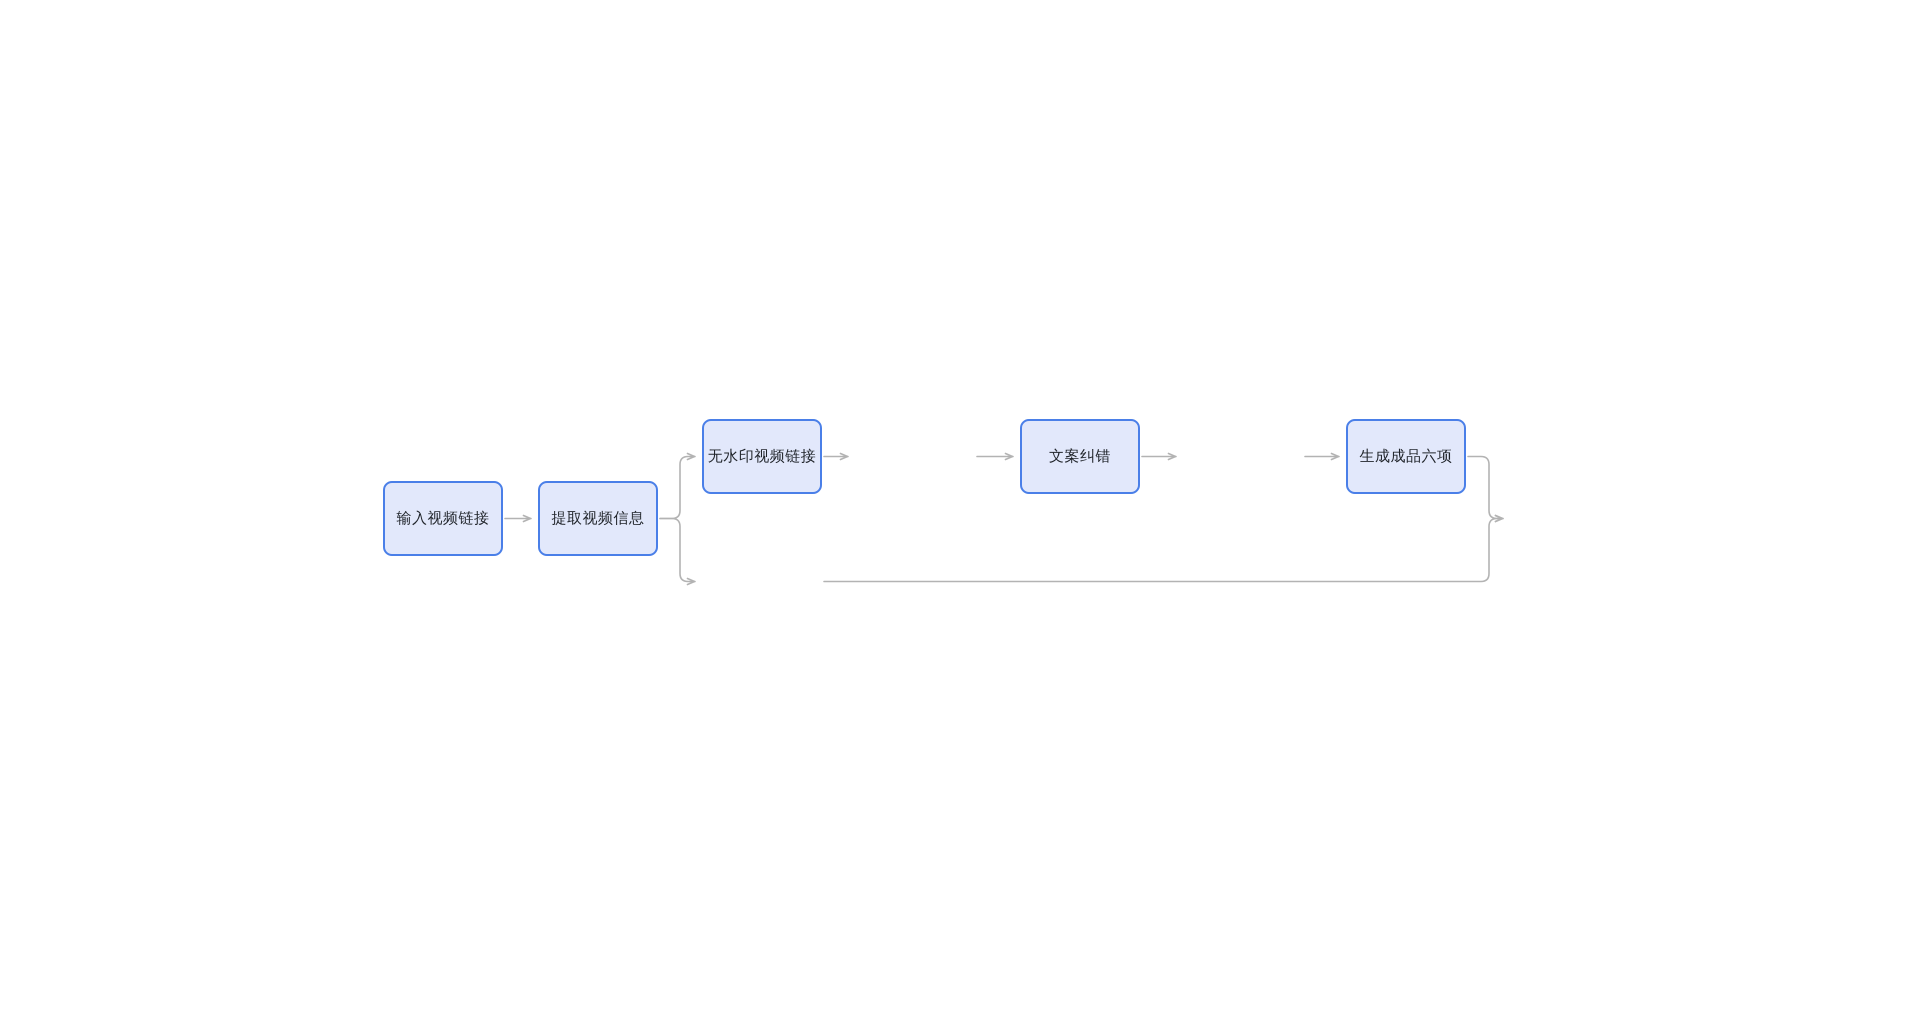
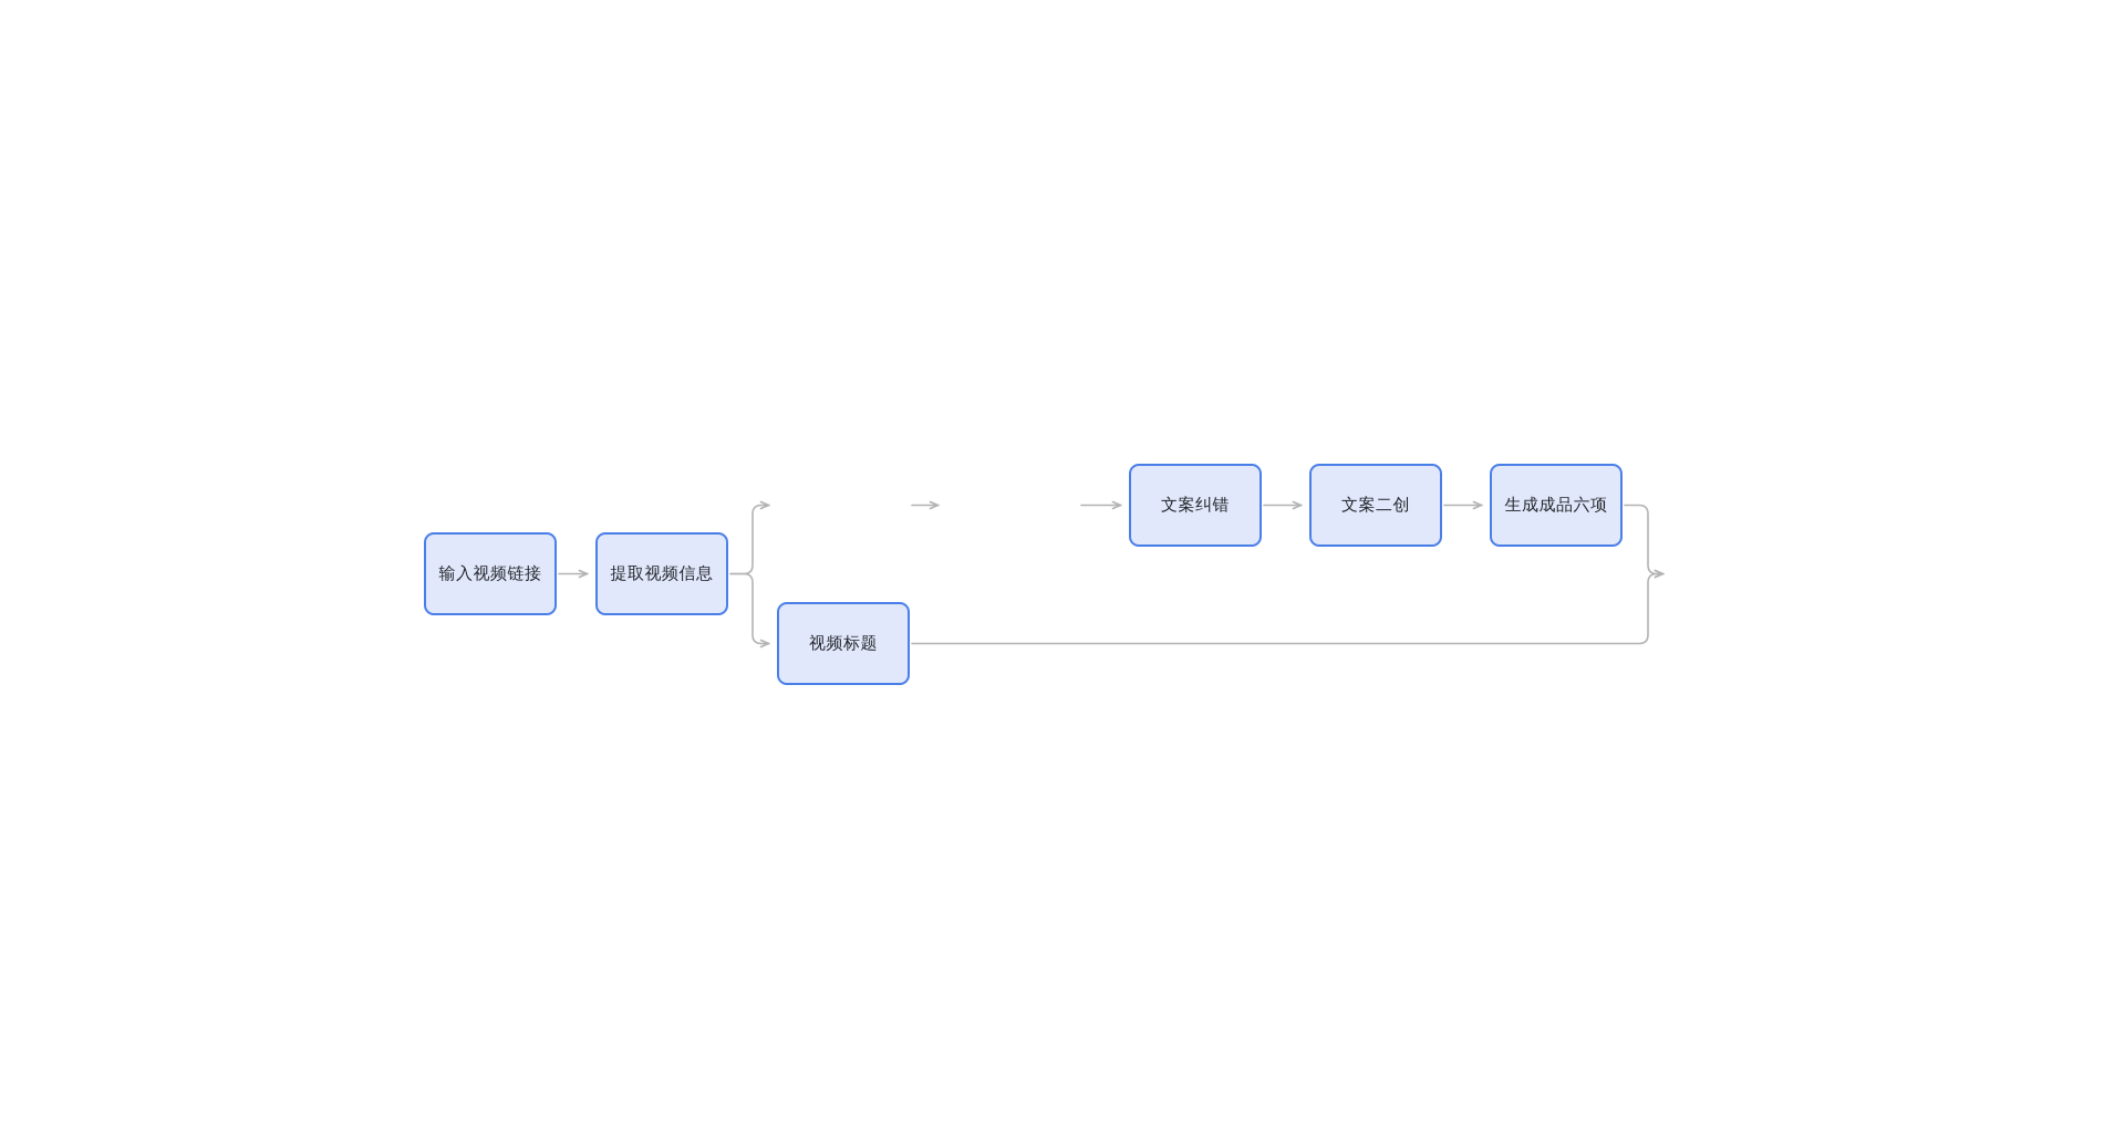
  输入视频链接
  提取视频信息
- 无水印视频链接
  文案纠错
+ 文案二创
  生成成品六项
+ 视频标题
